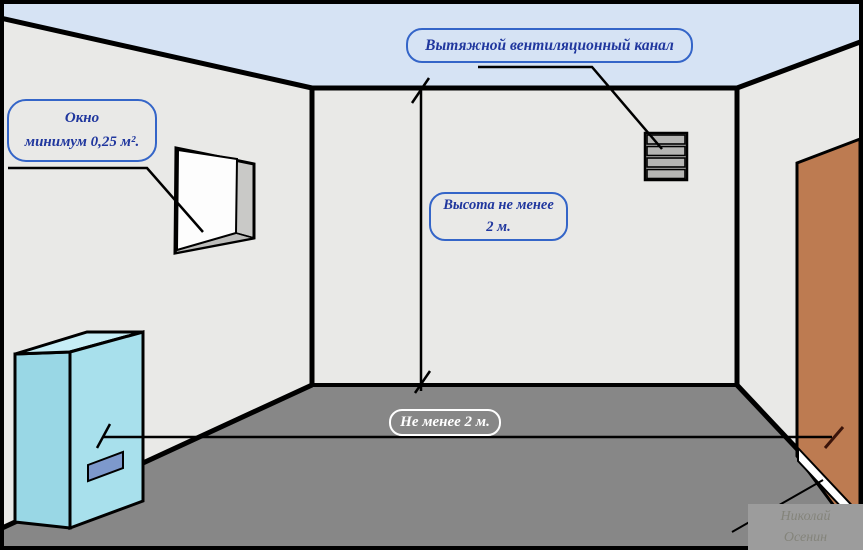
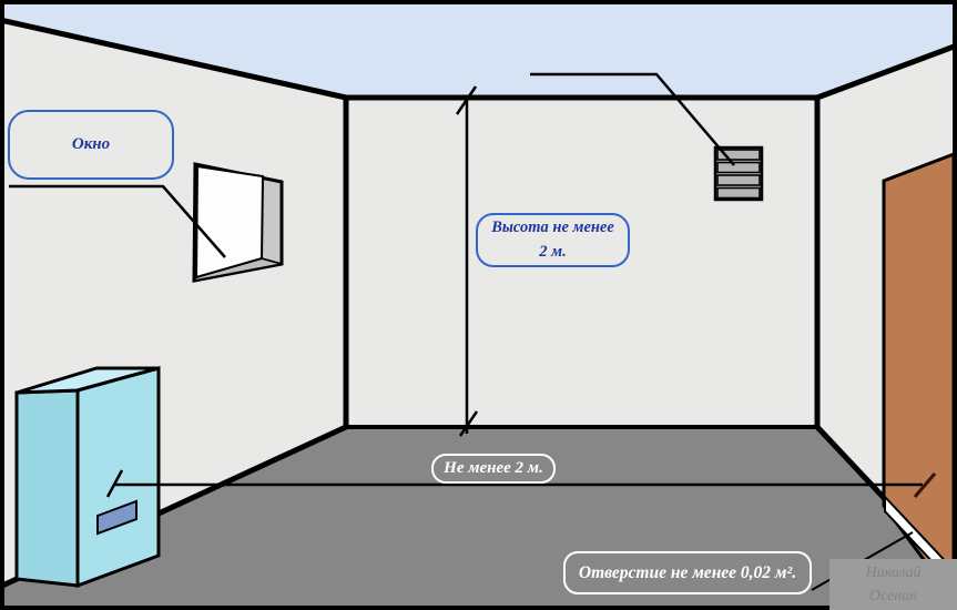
  Николай
  Осенин
- Вытяжной вентиляционный канал
  Окно
- минимум 0,25 м².
  Высота не менее
  2 м.
  Не менее 2 м.
+ Отверстие не менее 0,02 м².
